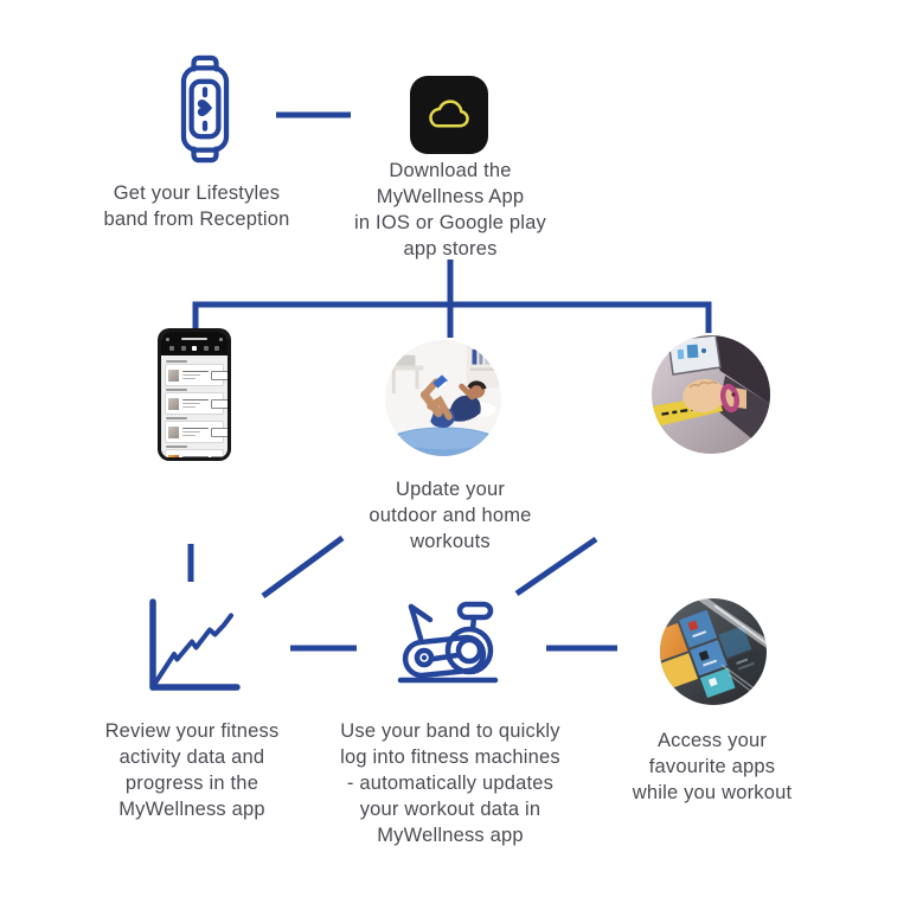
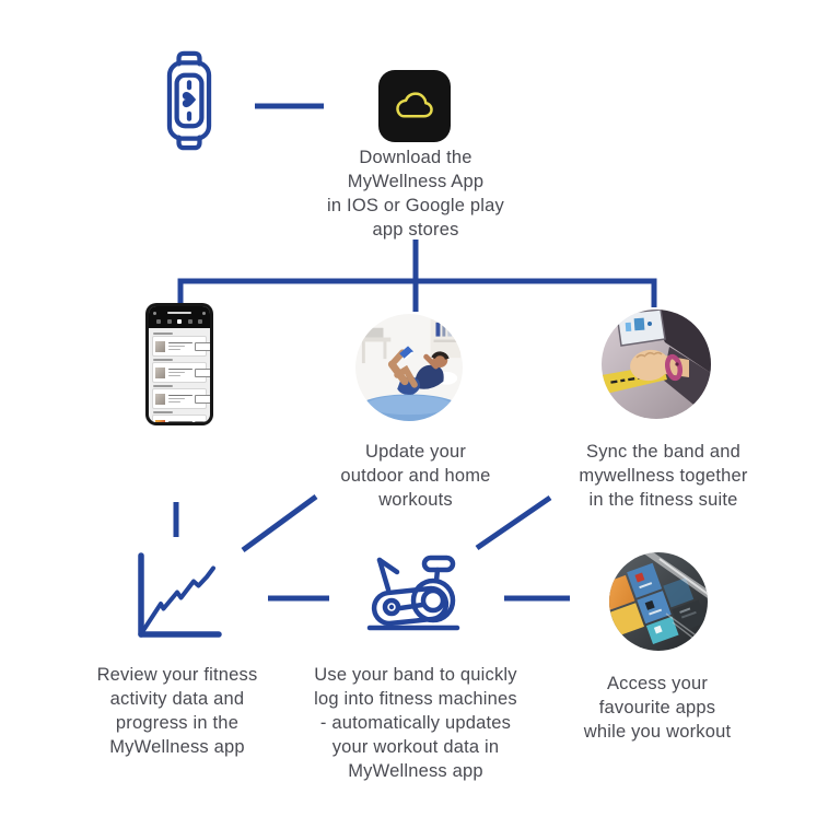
- Get your Lifestyles
- band from Reception
  Download the
  MyWellness App
  in IOS or Google play
  app stores
  Update your
  outdoor and home
  workouts
+ Sync the band and
+ mywellness together
+ in the fitness suite
  Review your fitness
  activity data and
  progress in the
  MyWellness app
  Use your band to quickly
  log into fitness machines
  - automatically updates
  your workout data in
  MyWellness app
  Access your
  favourite apps
  while you workout
